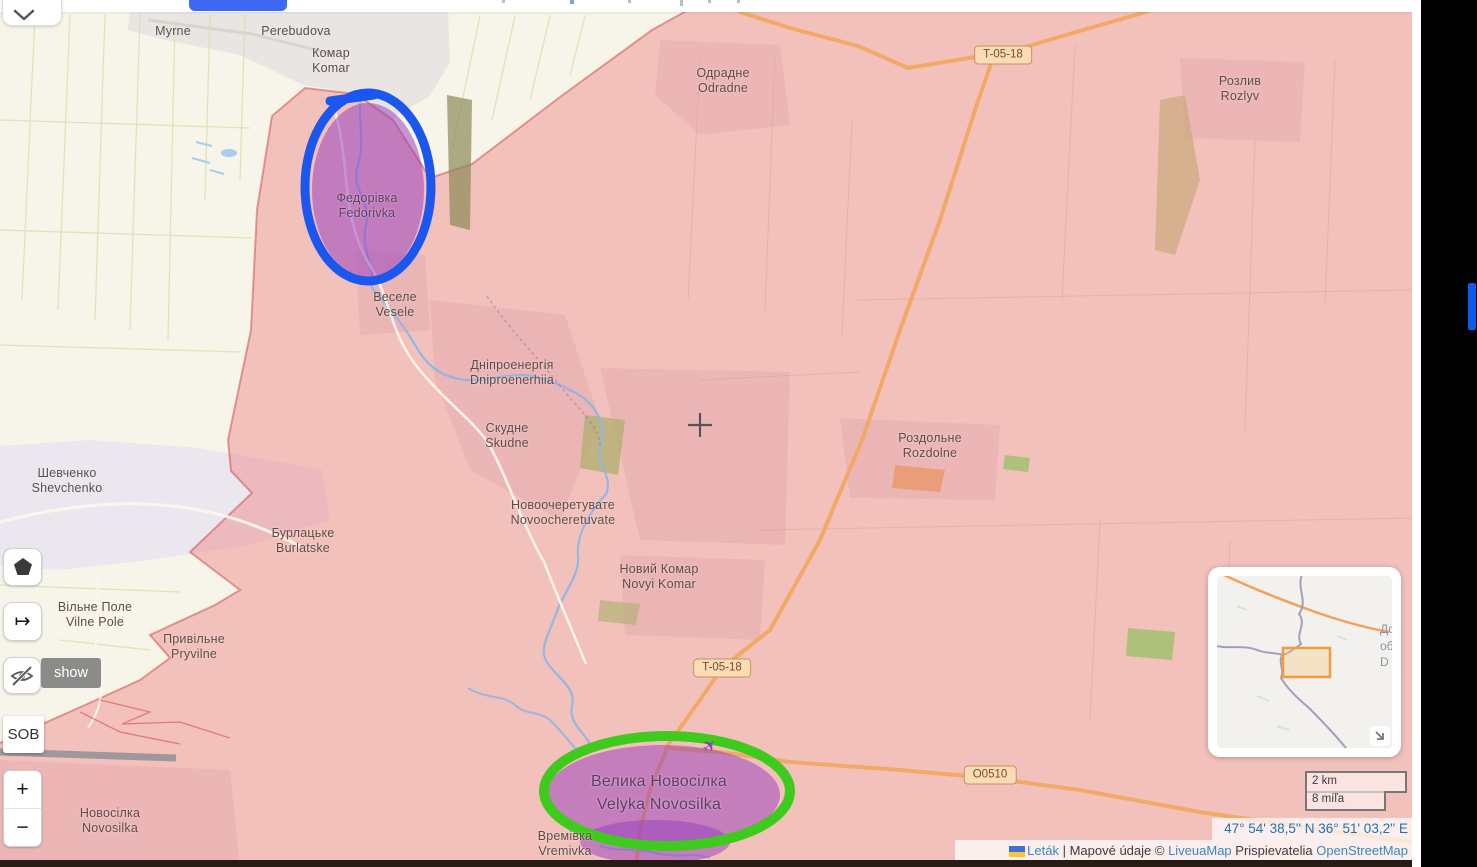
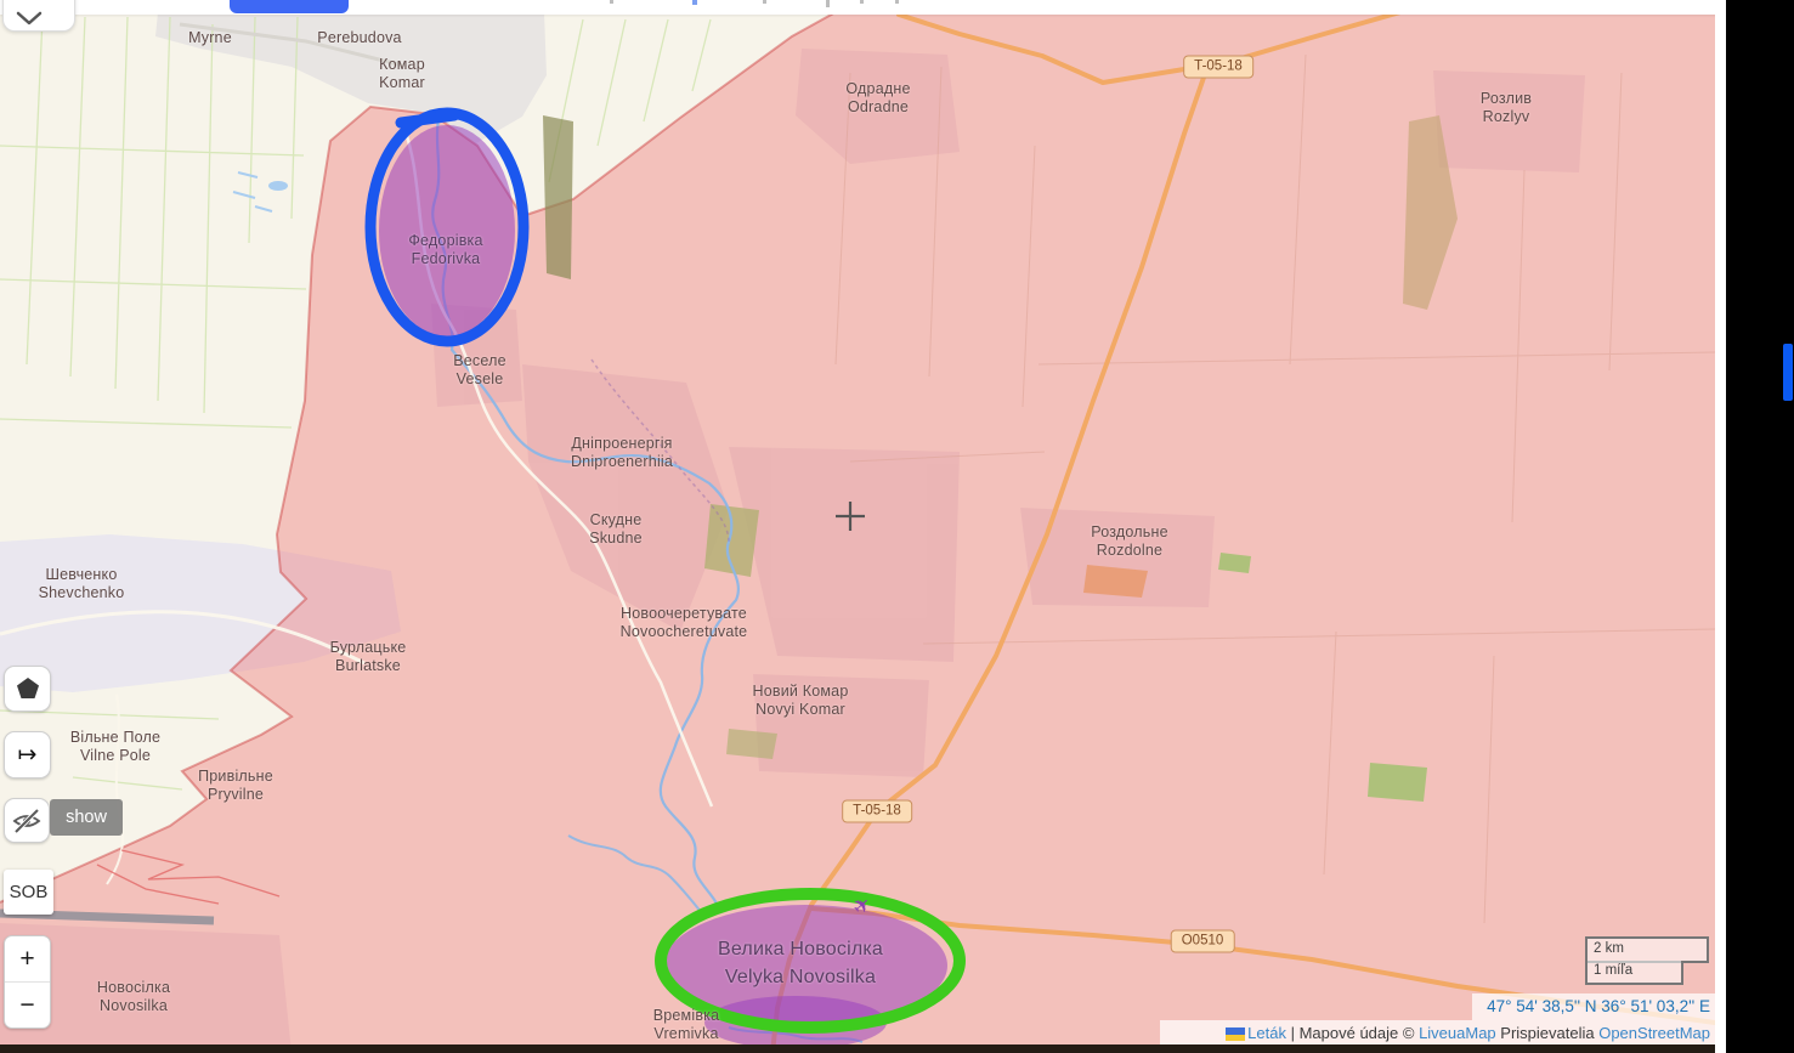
  Myrne
  Perebudova
  Комар
  Komar
  Одрадне
  Odradne
  Розлив
  Rozlyv
  Федорівка
  Fedorivka
  Веселе
  Vesele
  Дніпроенергія
  Dniproenerhiia
  Скудне
  Skudne
  Новоочеретувате
  Novoocheretuvate
  Новий Комар
  Novyi Komar
  Шевченко
  Shevchenko
  Бурлацьке
  Burlatske
  Вільне Поле
  Vilne Pole
  Привільне
  Pryvilne
  Роздольне
  Rozdolne
  Велика Новосілка
  Velyka Novosilka
  Времівка
  Vremivka
  Новосілка
  Novosilka
  T-05-18
  T-05-18
  O0510
  ↦
  show
  SOB
  +
  −
- До
- об
- D
  2 km
- 8 míľa
+ 1 míľa
  47° 54' 38,5'' N 36° 51' 03,2'' E
  Leták
  |
  Mapové údaje ©
  LiveuaMap
  Prispievatelia
  OpenStreetMap
